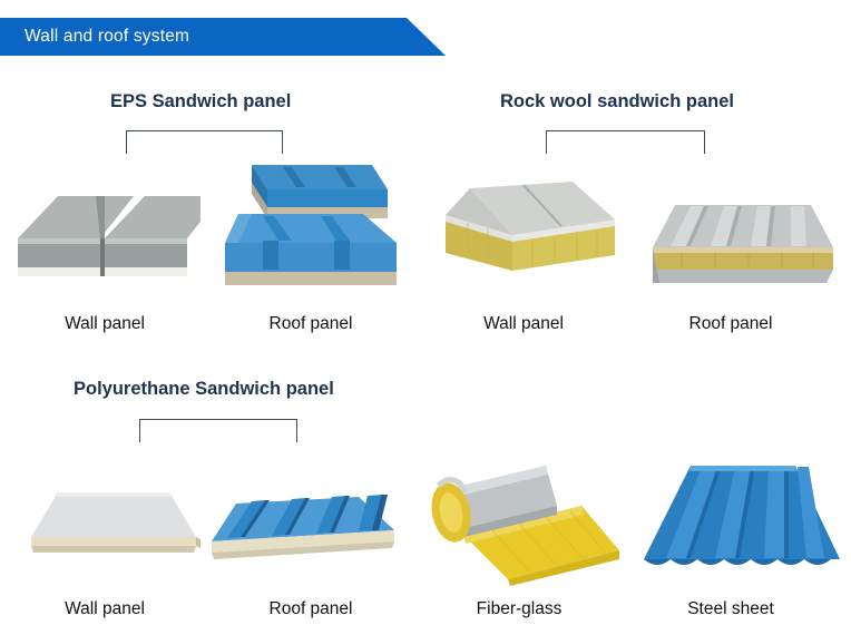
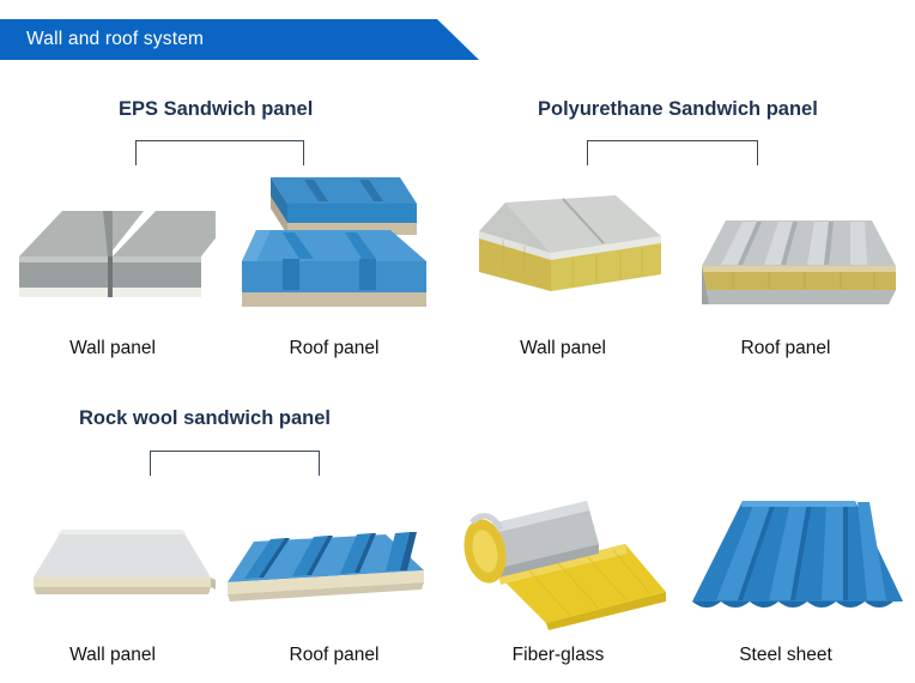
  Wall and roof system
  EPS Sandwich panel
  Wall panel
  Roof panel
- Rock wool sandwich panel
+ Polyurethane Sandwich panel
  Wall panel
  Roof panel
- Polyurethane Sandwich panel
+ Rock wool sandwich panel
  Wall panel
  Roof panel
  Fiber-glass
  Steel sheet
